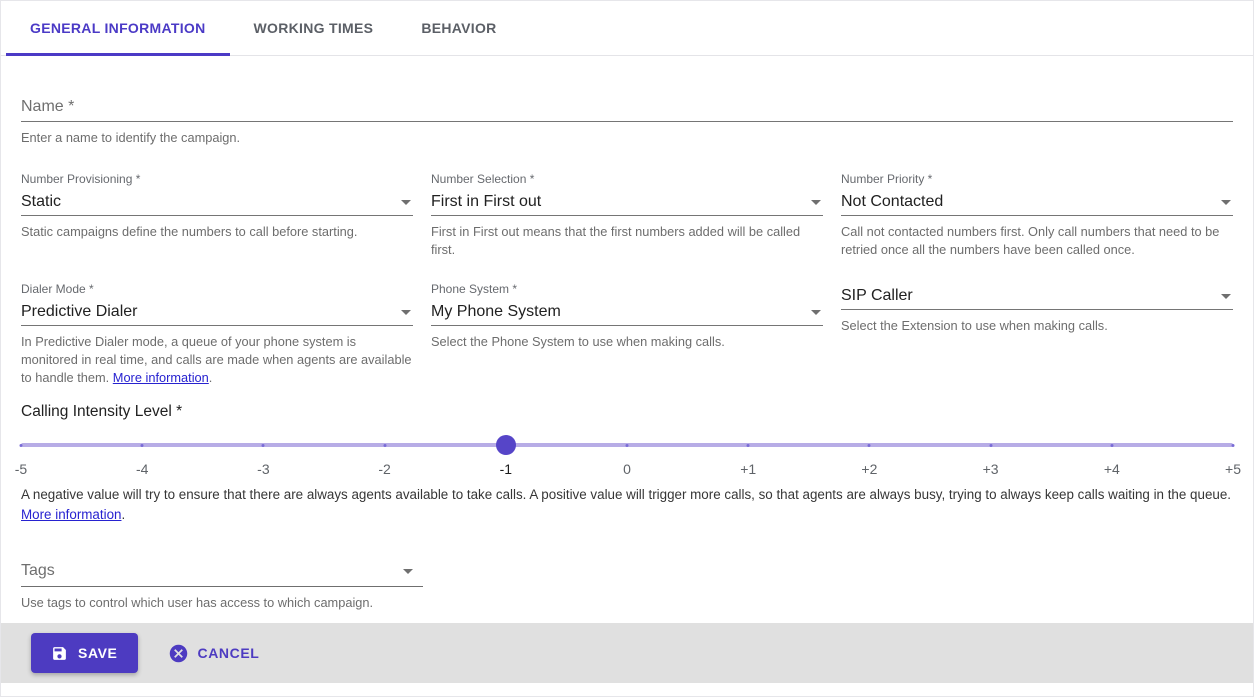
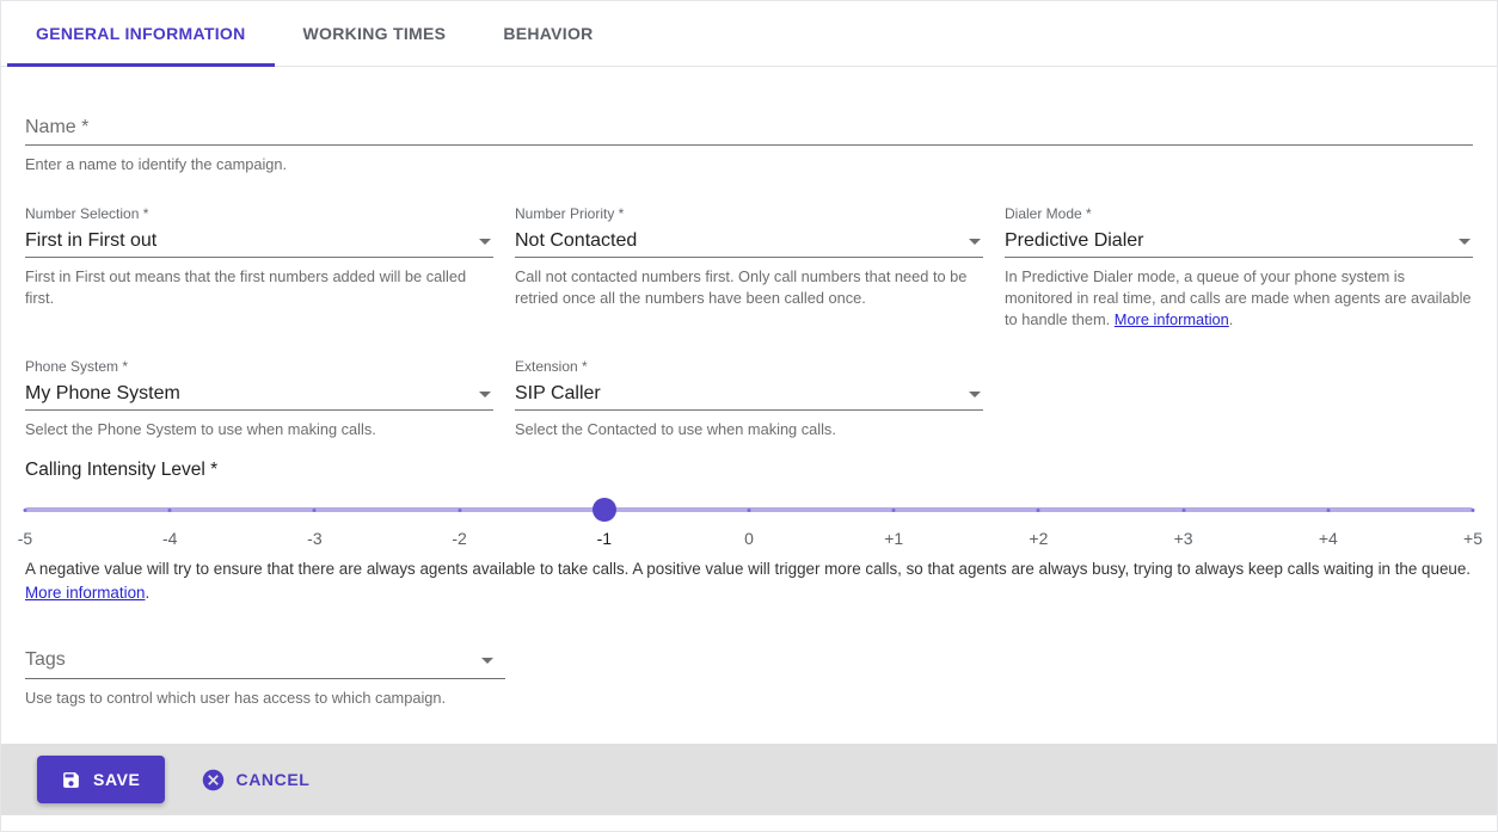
  GENERAL INFORMATION
  WORKING TIMES
  BEHAVIOR
  Name *
  Enter a name to identify the campaign.
- Number Provisioning *
- Static
- Static campaigns define the numbers to call before starting.
  Number Selection *
  First in First out
  First in First out means that the first numbers added will be called first.
  Number Priority *
  Not Contacted
  Call not contacted numbers first. Only call numbers that need to be retried once all the numbers have been called once.
  Dialer Mode *
  Predictive Dialer
  In Predictive Dialer mode, a queue of your phone system is monitored in real time, and calls are made when agents are available to handle them. More information.
  Phone System *
  My Phone System
  Select the Phone System to use when making calls.
+ Extension *
  SIP Caller
- Select the Extension to use when making calls.
+ Select the Contacted to use when making calls.
  Calling Intensity Level *
  -5
  -4
  -3
  -2
  -1
  0
  +1
  +2
  +3
  +4
  +5
  A negative value will try to ensure that there are always agents available to take calls. A positive value will trigger more calls, so that agents are always busy, trying to always keep calls waiting in the queue. More information.
  Tags
  Use tags to control which user has access to which campaign.
  SAVE
  CANCEL
